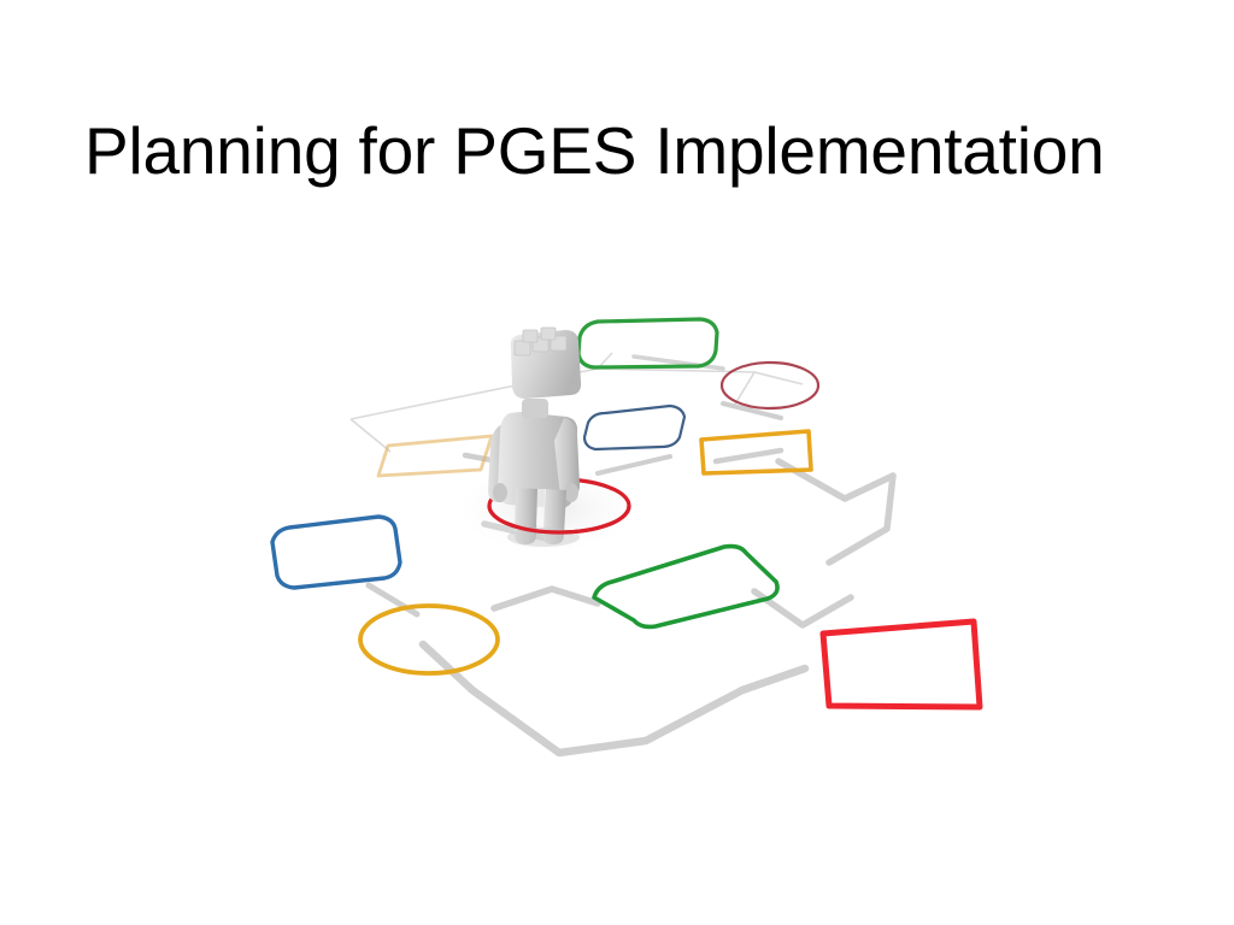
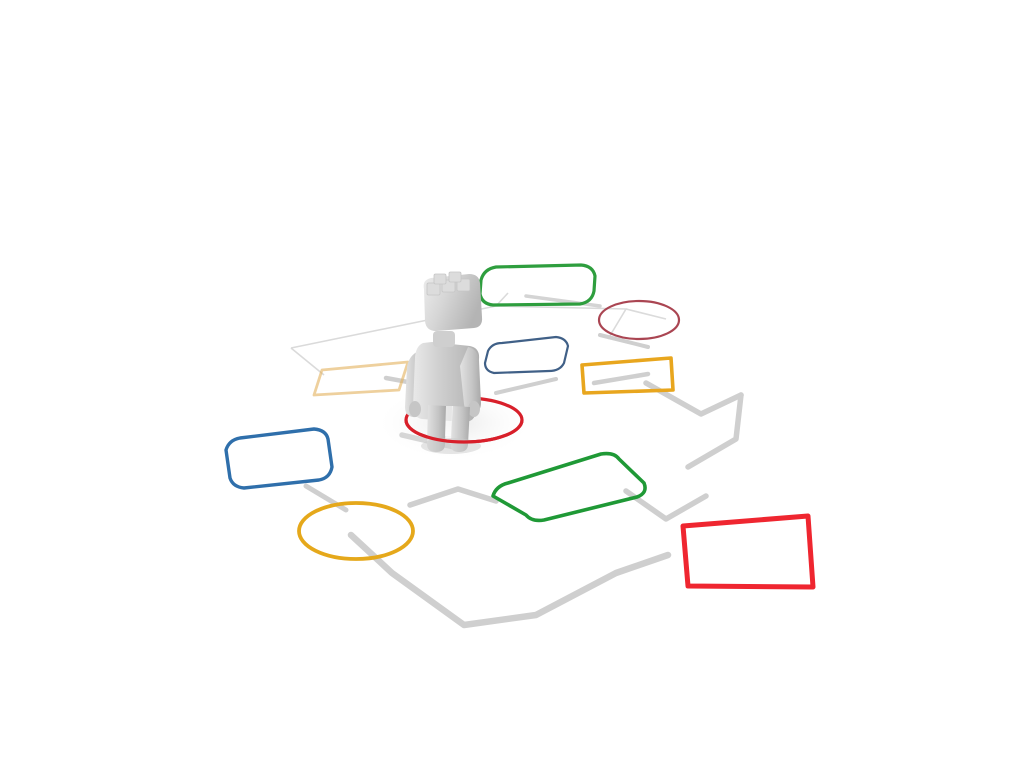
- Planning for PGES Implementation
